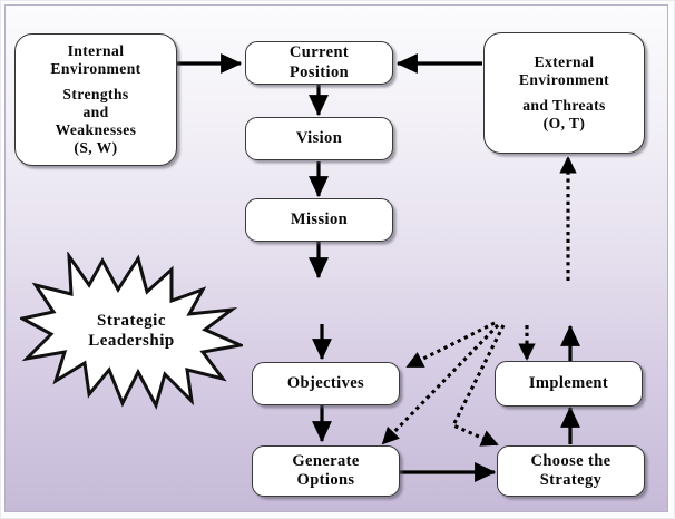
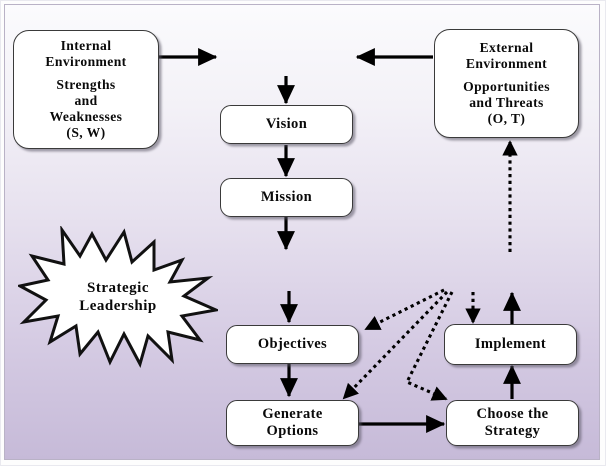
  Internal
  Environment
  Strengths
  and
  Weaknesses
  (S, W)
  External
  Environment
+ Opportunities
  and Threats
  (O, T)
- Current
- Position
  Vision
  Mission
  Objectives
  Generate
  Options
  Choose the
  Strategy
  Implement
  Strategic
  Leadership
